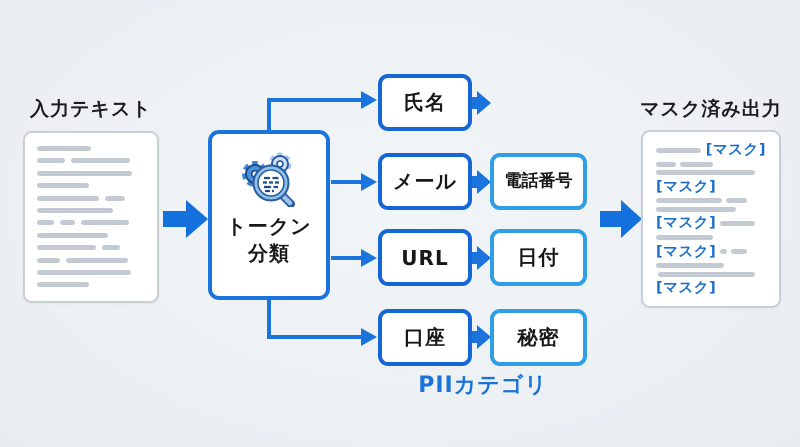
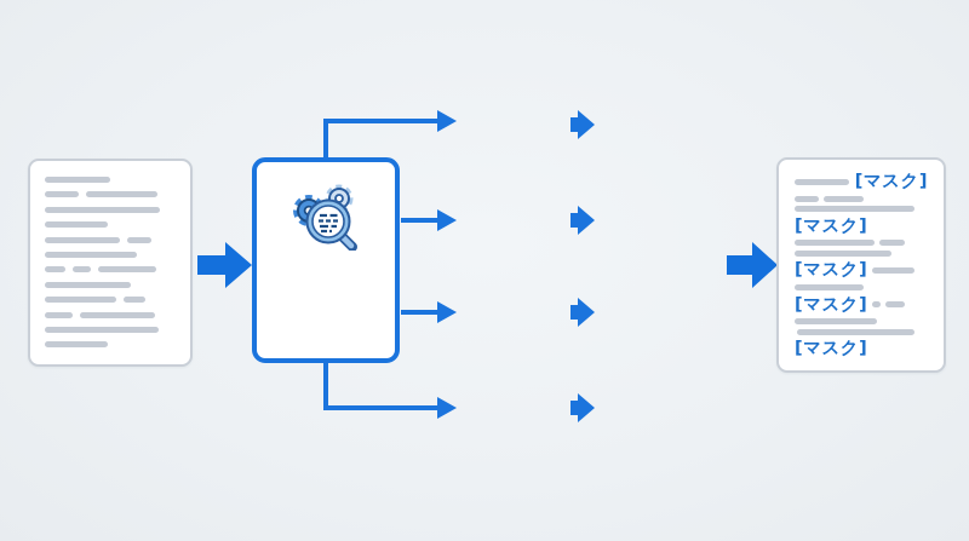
- 入力テキスト
- トークン
- 分類
- 氏名
- メール
- URL
- 口座
- 電話番号
- 日付
- 秘密
- PIIカテゴリ
- マスク済み出力
  [マスク]
  [マスク]
  [マスク]
  [マスク]
  [マスク]
